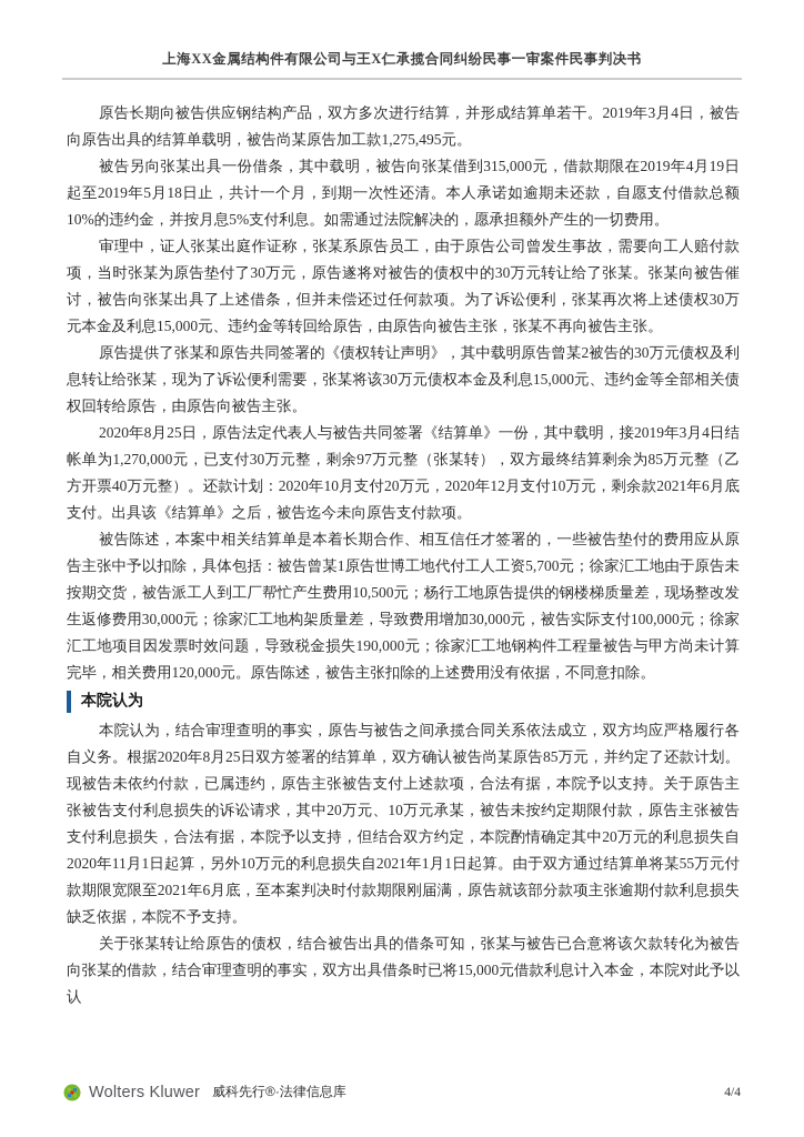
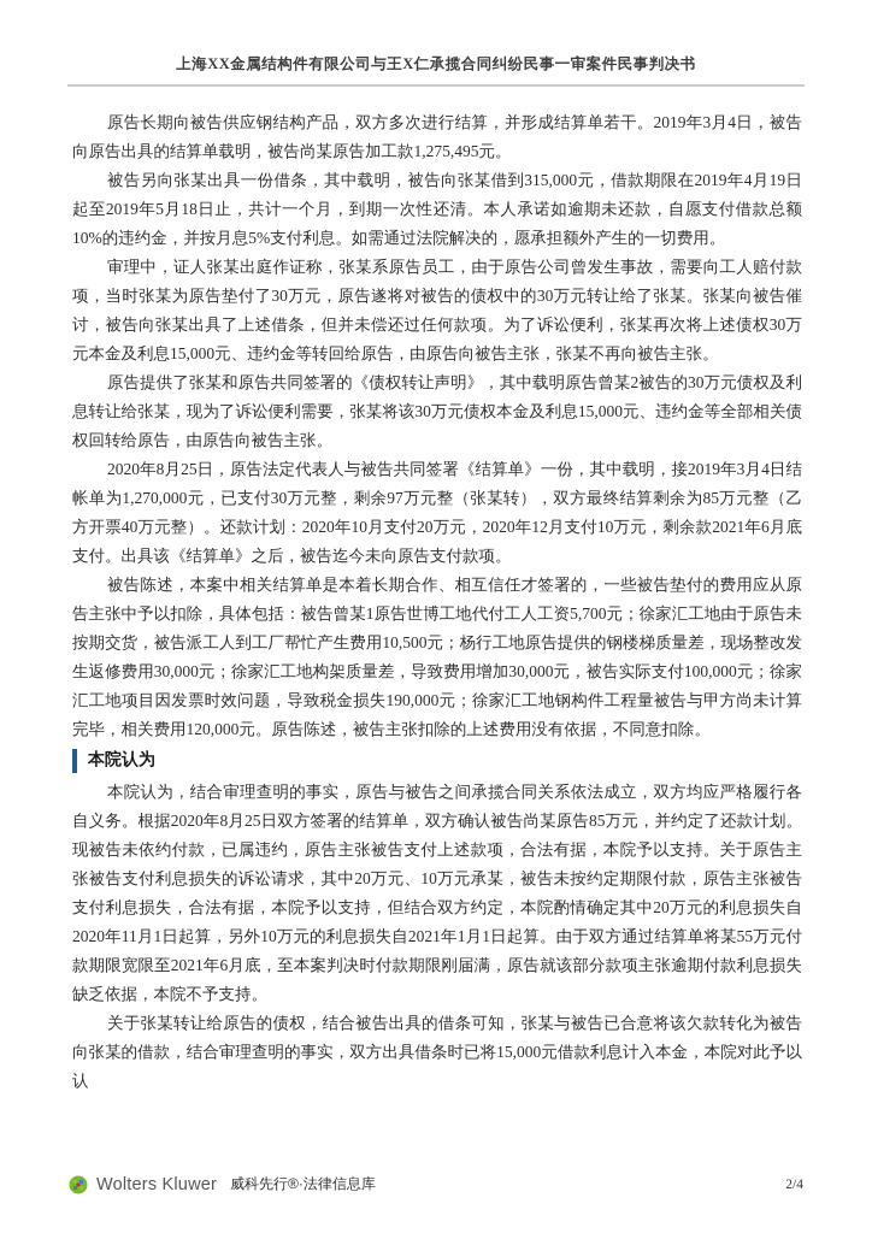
  上海XX金属结构件有限公司与王X仁承揽合同纠纷民事一审案件民事判决书
  原告长期向被告供应钢结构产品，双方多次进行结算，并形成结算单若干。2019年3月4日，被告向原告出具的结算单载明，被告尚某原告加工款1,275,495元。
  被告另向张某出具一份借条，其中载明，被告向张某借到315,000元，借款期限在2019年4月19日起至2019年5月18日止，共计一个月，到期一次性还清。本人承诺如逾期未还款，自愿支付借款总额10%的违约金，并按月息5%支付利息。如需通过法院解决的，愿承担额外产生的一切费用。
  审理中，证人张某出庭作证称，张某系原告员工，由于原告公司曾发生事故，需要向工人赔付款项，当时张某为原告垫付了30万元，原告遂将对被告的债权中的30万元转让给了张某。张某向被告催讨，被告向张某出具了上述借条，但并未偿还过任何款项。为了诉讼便利，张某再次将上述债权30万元本金及利息15,000元、违约金等转回给原告，由原告向被告主张，张某不再向被告主张。
  原告提供了张某和原告共同签署的《债权转让声明》，其中载明原告曾某2被告的30万元债权及利息转让给张某，现为了诉讼便利需要，张某将该30万元债权本金及利息15,000元、违约金等全部相关债权回转给原告，由原告向被告主张。
  2020年8月25日，原告法定代表人与被告共同签署《结算单》一份，其中载明，接2019年3月4日结帐单为1,270,000元，已支付30万元整，剩余97万元整（张某转），双方最终结算剩余为85万元整（乙方开票40万元整）。还款计划：2020年10月支付20万元，2020年12月支付10万元，剩余款2021年6月底支付。出具该《结算单》之后，被告迄今未向原告支付款项。
  被告陈述，本案中相关结算单是本着长期合作、相互信任才签署的，一些被告垫付的费用应从原告主张中予以扣除，具体包括：被告曾某1原告世博工地代付工人工资5,700元；徐家汇工地由于原告未按期交货，被告派工人到工厂帮忙产生费用10,500元；杨行工地原告提供的钢楼梯质量差，现场整改发生返修费用30,000元；徐家汇工地构架质量差，导致费用增加30,000元，被告实际支付100,000元；徐家汇工地项目因发票时效问题，导致税金损失190,000元；徐家汇工地钢构件工程量被告与甲方尚未计算完毕，相关费用120,000元。原告陈述，被告主张扣除的上述费用没有依据，不同意扣除。
  本院认为
  本院认为，结合审理查明的事实，原告与被告之间承揽合同关系依法成立，双方均应严格履行各自义务。根据2020年8月25日双方签署的结算单，双方确认被告尚某原告85万元，并约定了还款计划。现被告未依约付款，已属违约，原告主张被告支付上述款项，合法有据，本院予以支持。关于原告主张被告支付利息损失的诉讼请求，其中20万元、10万元承某，被告未按约定期限付款，原告主张被告支付利息损失，合法有据，本院予以支持，但结合双方约定，本院酌情确定其中20万元的利息损失自2020年11月1日起算，另外10万元的利息损失自2021年1月1日起算。由于双方通过结算单将某55万元付款期限宽限至2021年6月底，至本案判决时付款期限刚届满，原告就该部分款项主张逾期付款利息损失缺乏依据，本院不予支持。
  关于张某转让给原告的债权，结合被告出具的借条可知，张某与被告已合意将该欠款转化为被告向张某的借款，结合审理查明的事实，双方出具借条时已将15,000元借款利息计入本金，本院对此予以认
  Wolters Kluwer
  威科先行®·法律信息库
- 4/4
+ 2/4
